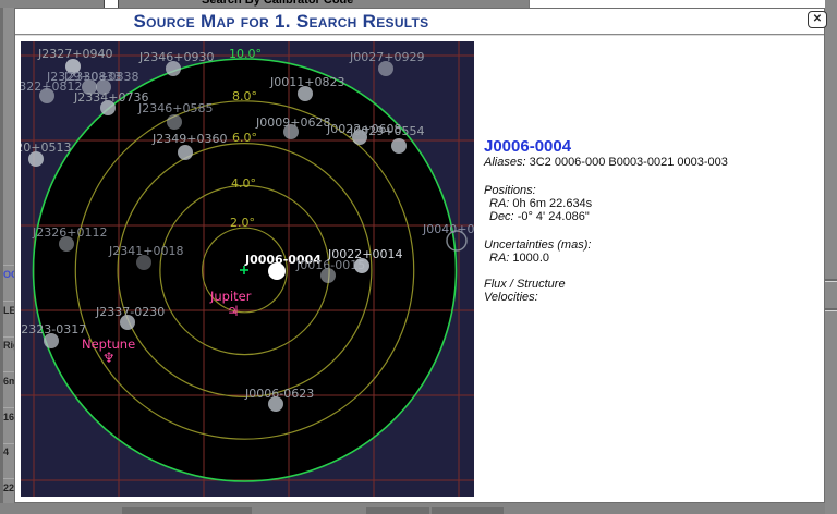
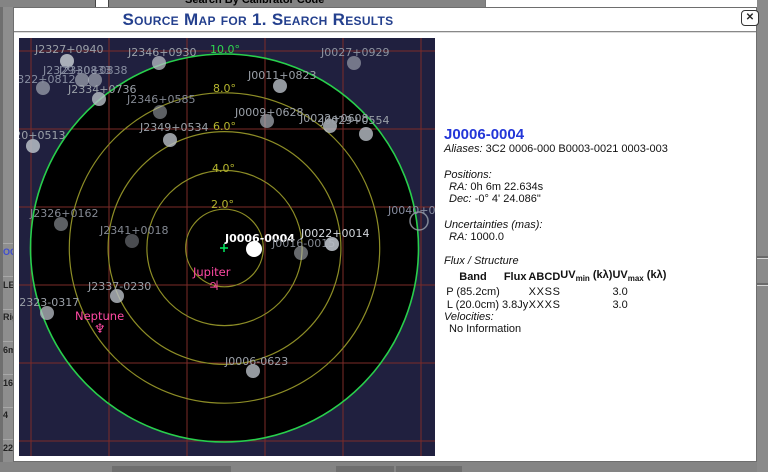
  6m
  16
  4
  22
  Search By Calibrator Code
  Source Map for 1. Search Results
  ✕
  10.0°
  8.0°
  6.0°
  4.0°
  2.0°
  J2327+0940
  J2346+0930
  J0027+0929
  J2329+0833
  J2330+0838
  322+0812
  J2334+0736
  J2346+0585
  J0011+0823
  J0009+0628
  J0022+0608
  J0029+0554
- J2349+0360
+ J2349+0534
- J2326+0112
+ J2326+0162
  J2341+0018
  J0006-0004
  J0016-001
  J0022+0014
  J0040+0
  J2337-0230
  2323-0317
  J0006-0623
  Jupiter
  ♃
  Neptune
  ♆
  J0006-0004
  Aliases: 3C2 0006-000 B0003-0021 0003-003
  Positions:
  RA: 0h 6m 22.634s
  Dec: -0° 4' 24.086"
  Uncertainties (mas):
  RA: 1000.0
  Flux / Structure
+ Band	Flux	A	B	C	D	UVmin (kλ)	UVmax (kλ)
+ P (85.2cm)		X	X	S	S		3.0
+ L (20.0cm)	3.8Jy	X	X	X	S		3.0
  Velocities:
+ No Information
